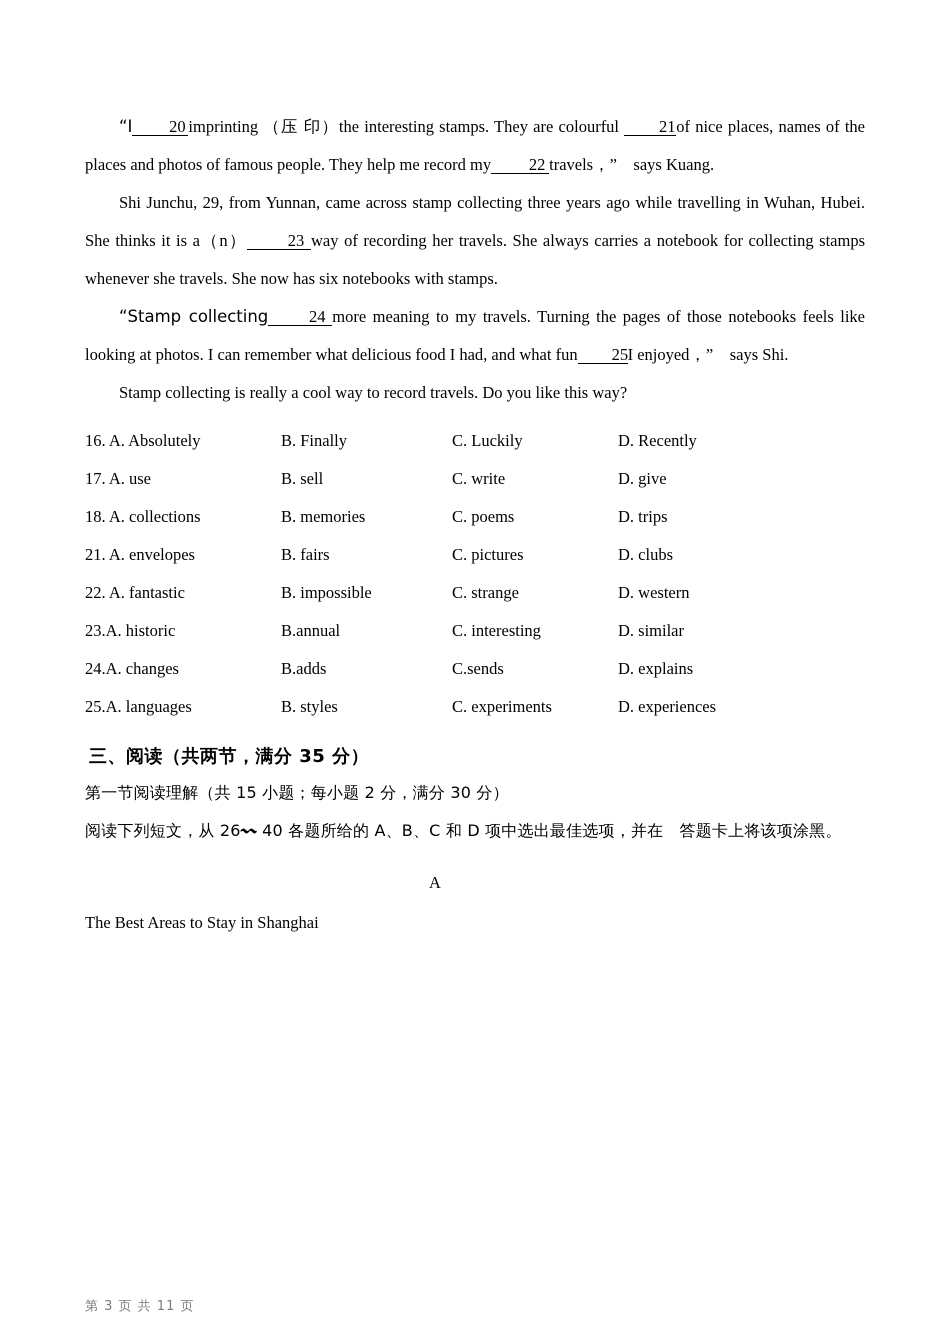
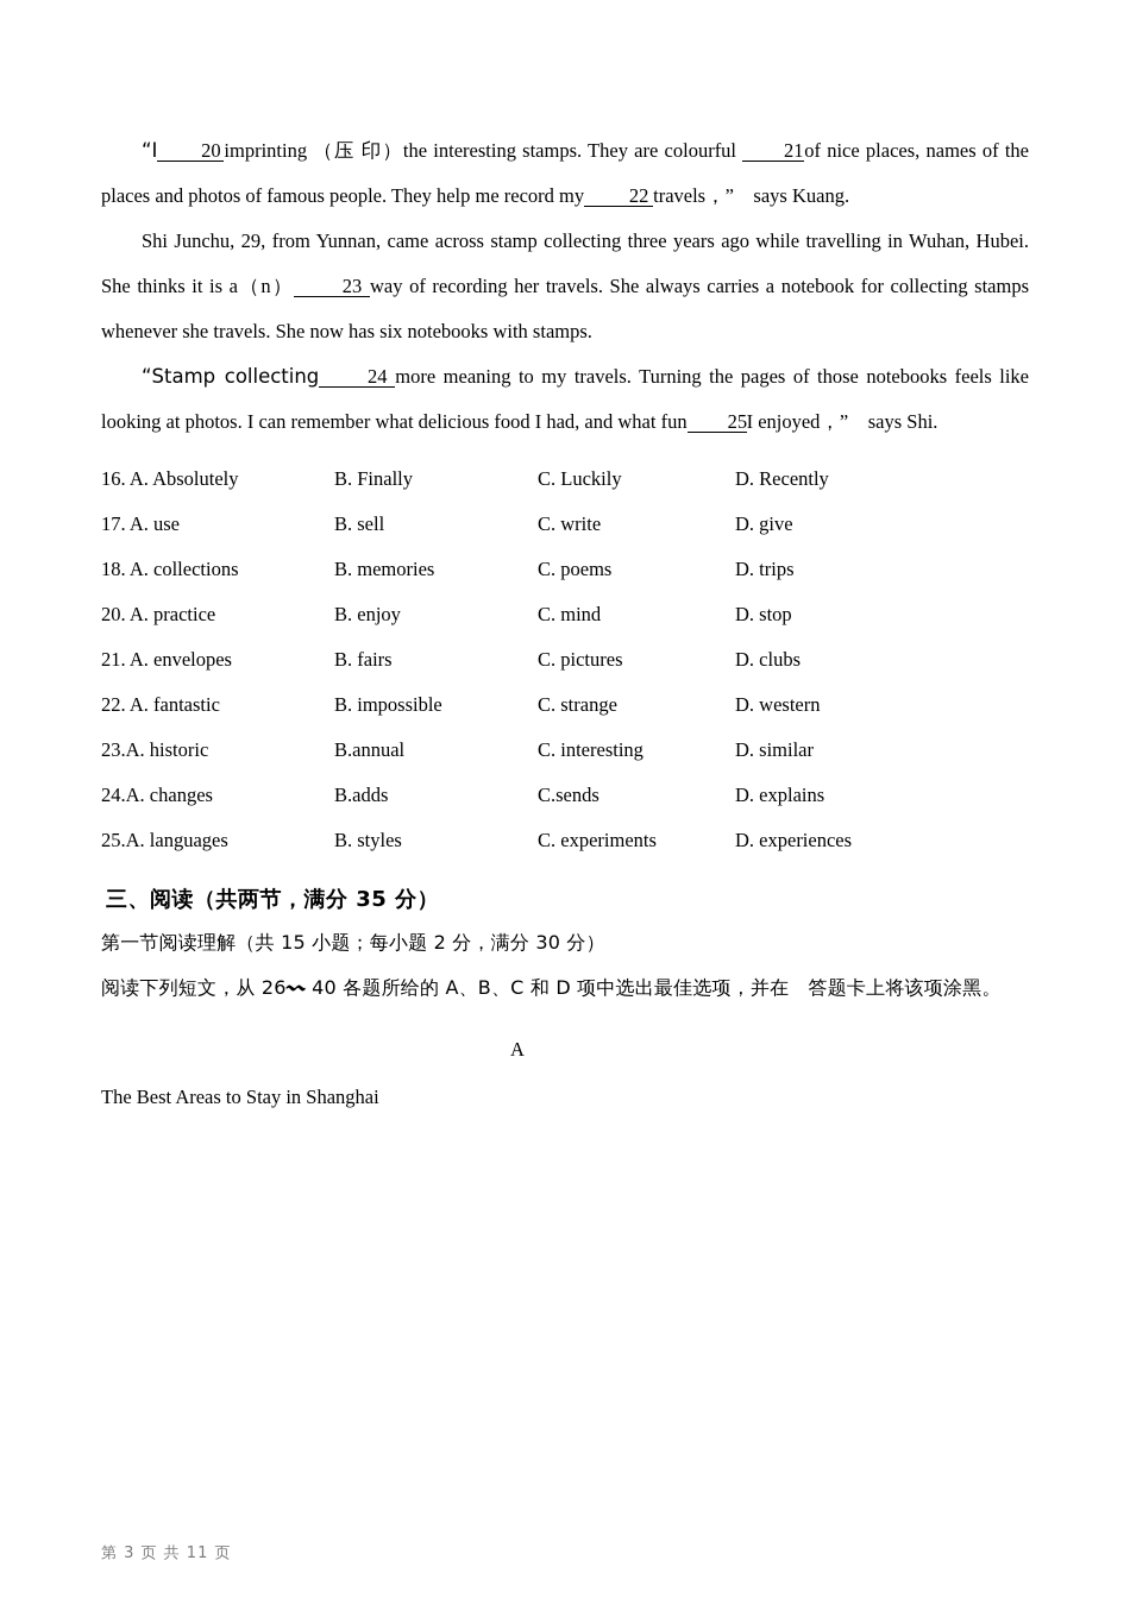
  “I 20 imprinting （压 印）the interesting stamps. They are colourful 21of nice places, names of the places and photos of famous people. They help me record my 22 travels，” says Kuang.
  Shi Junchu, 29, from Yunnan, came across stamp collecting three years ago while travelling in Wuhan, Hubei. She thinks it is a（n） 23 way of recording her travels. She always carries a notebook for collecting stamps whenever she travels. She now has six notebooks with stamps.
  “Stamp collecting 24 more meaning to my travels. Turning the pages of those notebooks feels like looking at photos. I can remember what delicious food I had, and what fun 25I enjoyed，” says Shi.
- Stamp collecting is really a cool way to record travels. Do you like this way?
  16. A. Absolutely
  B. Finally
  C. Luckily
  D. Recently
  17. A. use
  B. sell
  C. write
  D. give
  18. A. collections
  B. memories
  C. poems
  D. trips
+ 20. A. practice
+ B. enjoy
+ C. mind
+ D. stop
  21. A. envelopes
  B. fairs
  C. pictures
  D. clubs
  22. A. fantastic
  B. impossible
  C. strange
  D. western
  23.A. historic
  B.annual
  C. interesting
  D. similar
  24.A. changes
  B.adds
  C.sends
  D. explains
  25.A. languages
  B. styles
  C. experiments
  D. experiences
  三、阅读（共两节，满分 35 分）
  第一节阅读理解（共 15 小题；每小题 2 分，满分 30 分）
  阅读下列短文，从 26〰 40 各题所给的 A、B、C 和 D 项中选出最佳选项，并在 答题卡上将该项涂黑。
  A
  The Best Areas to Stay in Shanghai
  第 3 页 共 11 页
